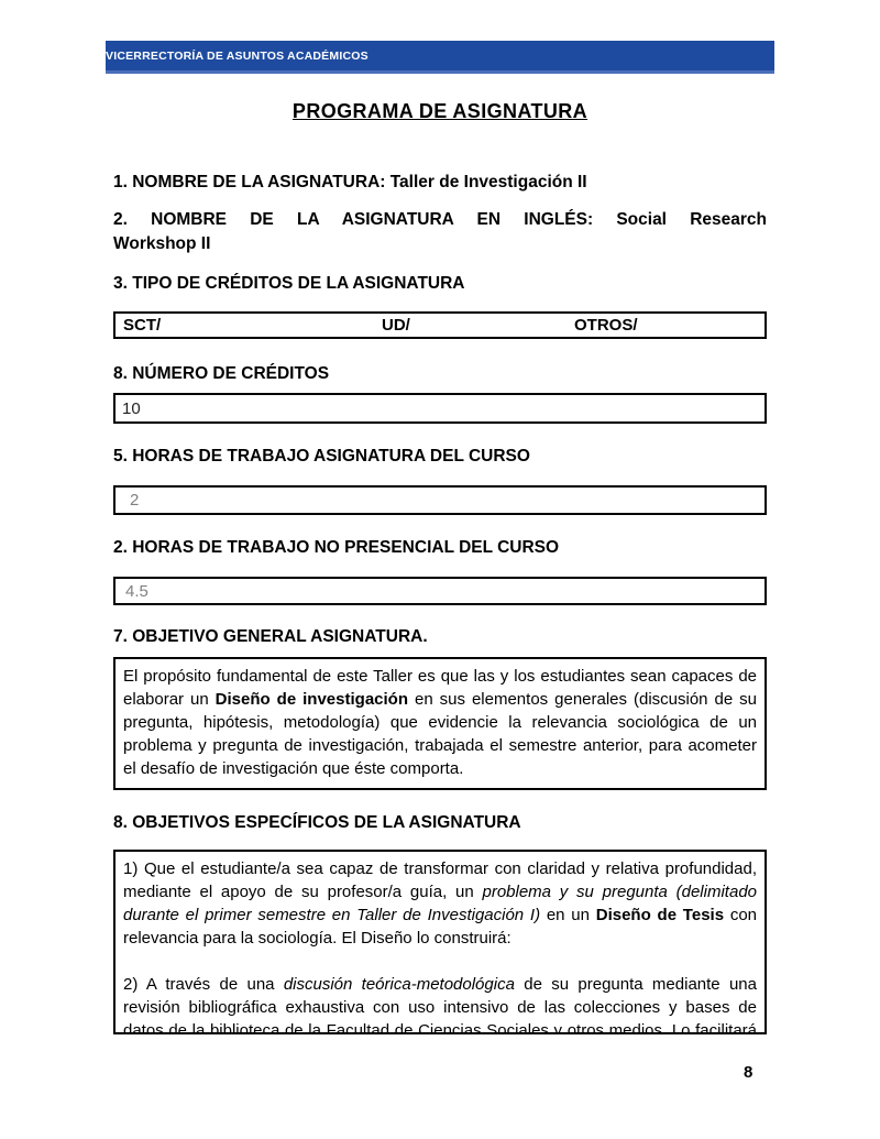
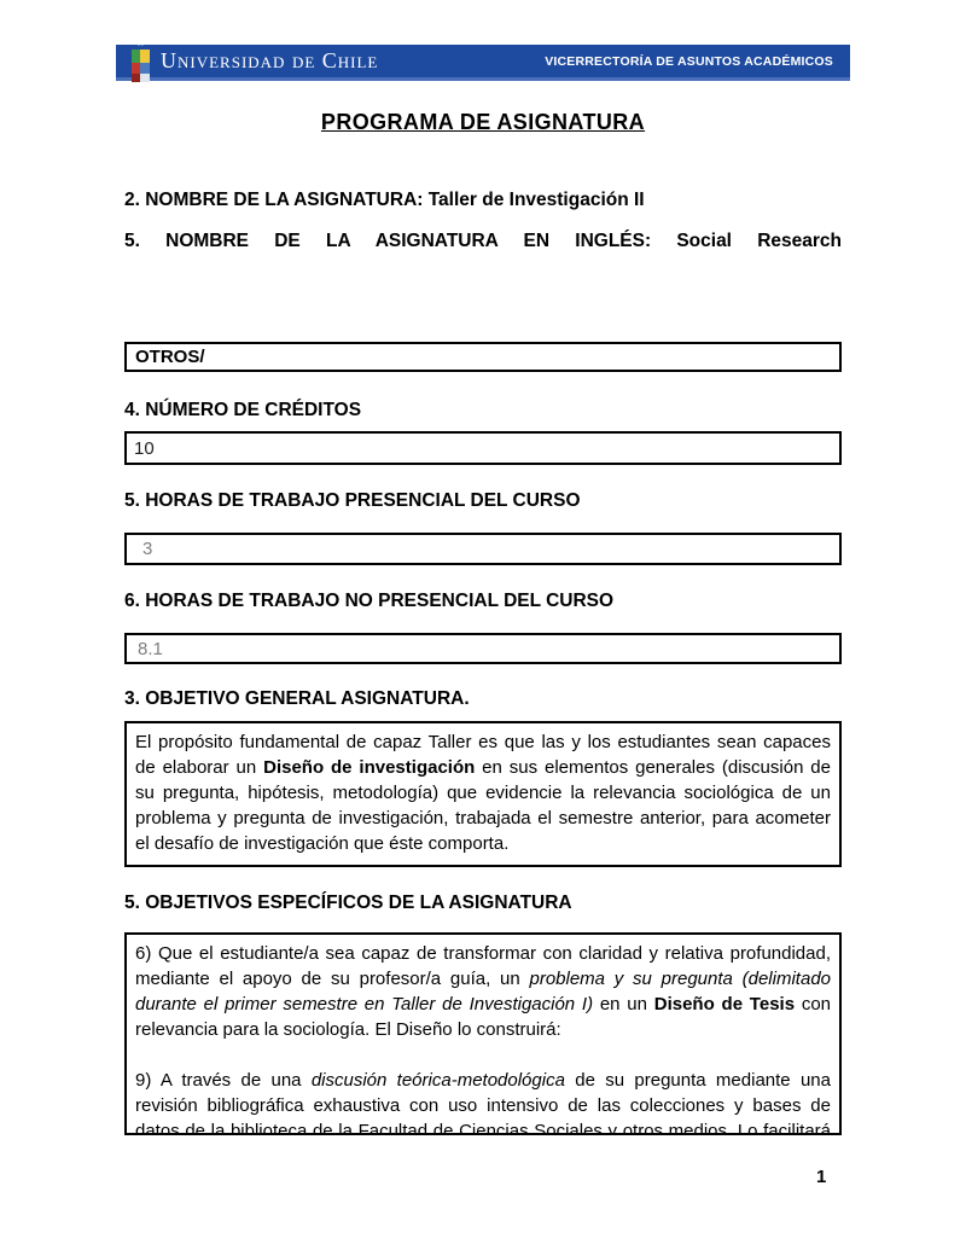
+ ★
+ Universidad de Chile
  VICERRECTORÍA DE ASUNTOS ACADÉMICOS
  PROGRAMA DE ASIGNATURA
- 1. NOMBRE DE LA ASIGNATURA: Taller de Investigación II
+ 2. NOMBRE DE LA ASIGNATURA: Taller de Investigación II
- 2. NOMBRE DE LA ASIGNATURA EN INGLÉS: Social Research
+ 5. NOMBRE DE LA ASIGNATURA EN INGLÉS: Social Research
- Workshop II
- 3. TIPO DE CRÉDITOS DE LA ASIGNATURA
- SCT/
- UD/
  OTROS/
- 8. NÚMERO DE CRÉDITOS
+ 4. NÚMERO DE CRÉDITOS
  10
- 5. HORAS DE TRABAJO ASIGNATURA DEL CURSO
+ 5. HORAS DE TRABAJO PRESENCIAL DEL CURSO
- 2
+ 3
- 2. HORAS DE TRABAJO NO PRESENCIAL DEL CURSO
+ 6. HORAS DE TRABAJO NO PRESENCIAL DEL CURSO
- 4.5
+ 8.1
- 7. OBJETIVO GENERAL ASIGNATURA.
+ 3. OBJETIVO GENERAL ASIGNATURA.
- El propósito fundamental de este Taller es que las y los estudiantes sean capaces de elaborar un Diseño de investigación en sus elementos generales (discusión de su pregunta, hipótesis, metodología) que evidencie la relevancia sociológica de un problema y pregunta de investigación, trabajada el semestre anterior, para acometer el desafío de investigación que éste comporta.
+ El propósito fundamental de capaz Taller es que las y los estudiantes sean capaces de elaborar un Diseño de investigación en sus elementos generales (discusión de su pregunta, hipótesis, metodología) que evidencie la relevancia sociológica de un problema y pregunta de investigación, trabajada el semestre anterior, para acometer el desafío de investigación que éste comporta.
- 8. OBJETIVOS ESPECÍFICOS DE LA ASIGNATURA
+ 5. OBJETIVOS ESPECÍFICOS DE LA ASIGNATURA
- 1) Que el estudiante/a sea capaz de transformar con claridad y relativa profundidad, mediante el apoyo de su profesor/a guía, un problema y su pregunta (delimitado durante el primer semestre en Taller de Investigación I) en un Diseño de Tesis con relevancia para la sociología. El Diseño lo construirá:
+ 6) Que el estudiante/a sea capaz de transformar con claridad y relativa profundidad, mediante el apoyo de su profesor/a guía, un problema y su pregunta (delimitado durante el primer semestre en Taller de Investigación I) en un Diseño de Tesis con relevancia para la sociología. El Diseño lo construirá:
- 2) A través de una discusión teórica-metodológica de su pregunta mediante una revisión bibliográfica exhaustiva con uso intensivo de las colecciones y bases de datos de la biblioteca de la Facultad de Ciencias Sociales y otros medios. Lo facilitará
+ 9) A través de una discusión teórica-metodológica de su pregunta mediante una revisión bibliográfica exhaustiva con uso intensivo de las colecciones y bases de datos de la biblioteca de la Facultad de Ciencias Sociales y otros medios. Lo facilitará
- 8
+ 1
